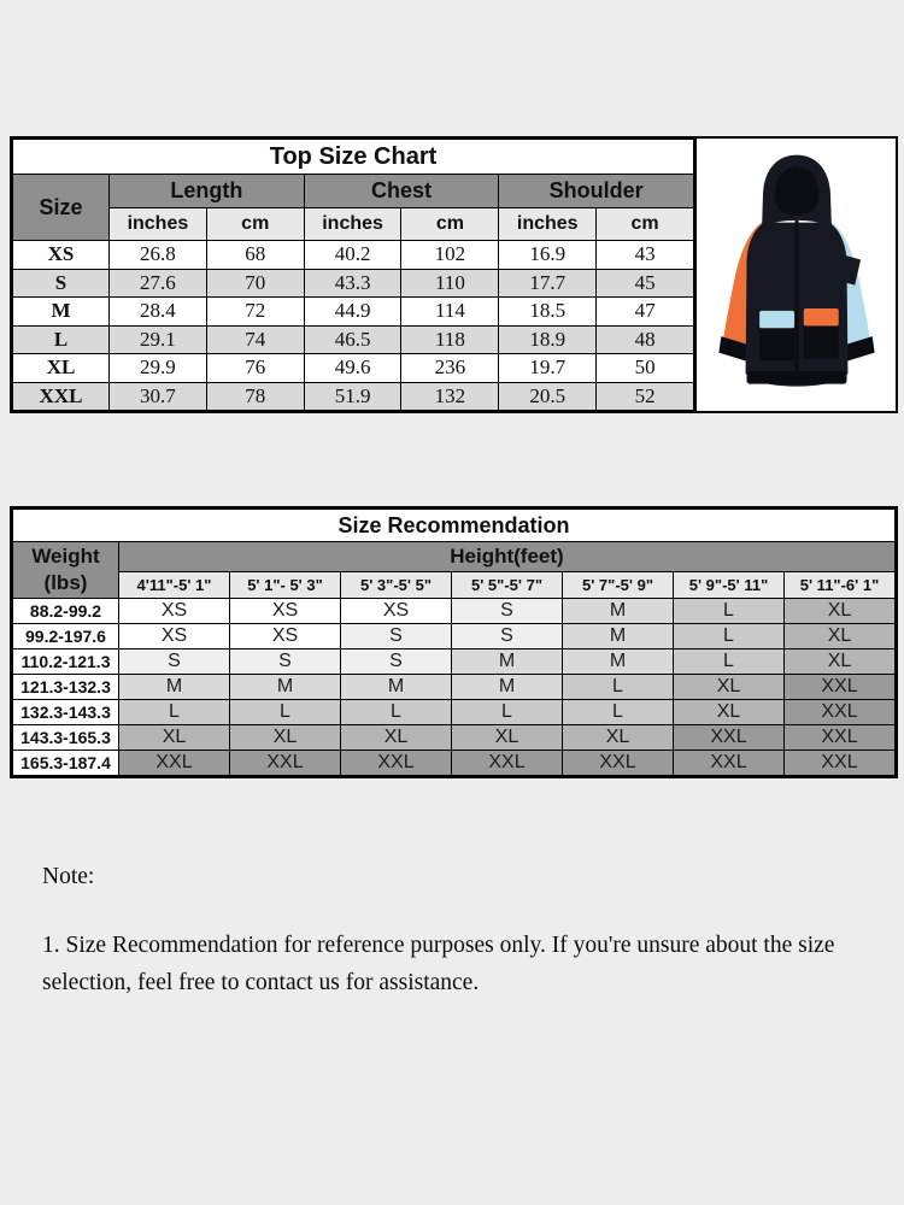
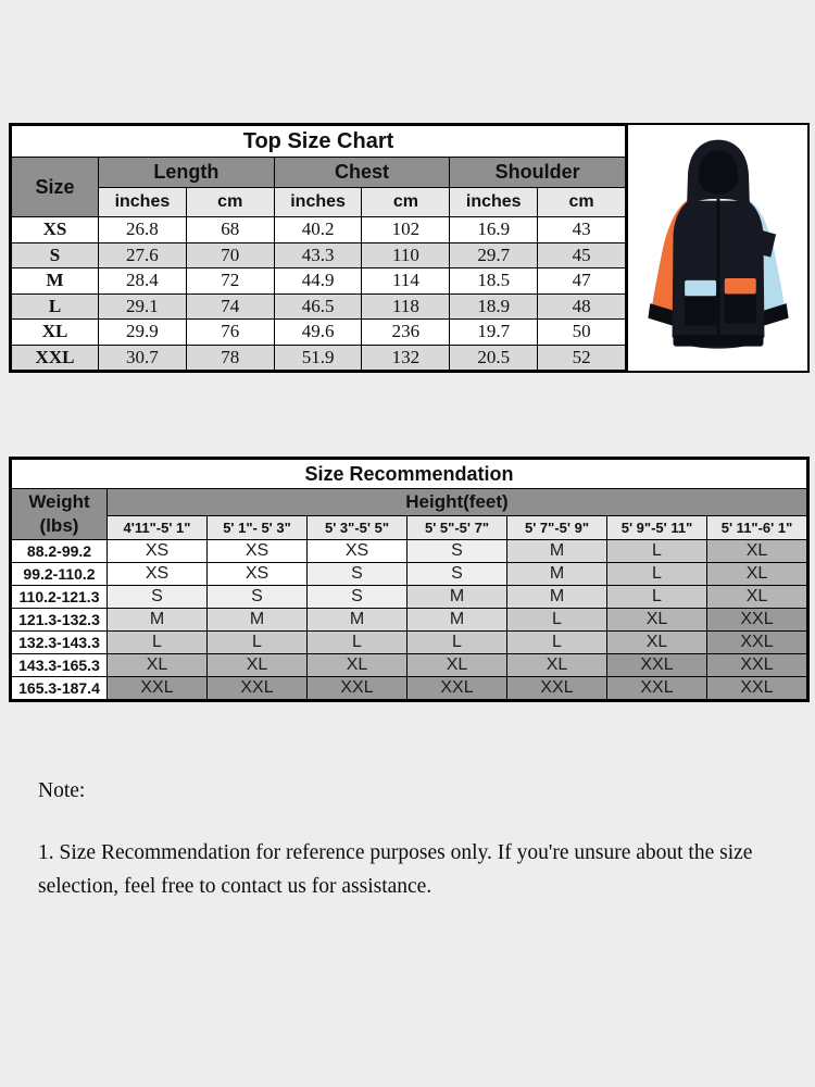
  Top Size Chart
  Size	Length	Chest	Shoulder
  inches	cm	inches	cm	inches	cm
  XS	26.8	68	40.2	102	16.9	43
- S	27.6	70	43.3	110	17.7	45
+ S	27.6	70	43.3	110	29.7	45
  M	28.4	72	44.9	114	18.5	47
  L	29.1	74	46.5	118	18.9	48
  XL	29.9	76	49.6	236	19.7	50
  XXL	30.7	78	51.9	132	20.5	52
  Size Recommendation
  Weight (lbs)	Height(feet)
  4'11"-5' 1"	5' 1"- 5' 3"	5' 3"-5' 5"	5' 5"-5' 7"	5' 7"-5' 9"	5' 9"-5' 11"	5' 11"-6' 1"
  88.2-99.2	XS	XS	XS	S	M	L	XL
- 99.2-197.6	XS	XS	S	S	M	L	XL
+ 99.2-110.2	XS	XS	S	S	M	L	XL
  110.2-121.3	S	S	S	M	M	L	XL
  121.3-132.3	M	M	M	M	L	XL	XXL
  132.3-143.3	L	L	L	L	L	XL	XXL
  143.3-165.3	XL	XL	XL	XL	XL	XXL	XXL
  165.3-187.4	XXL	XXL	XXL	XXL	XXL	XXL	XXL
  Note:
  1. Size Recommendation for reference purposes only. If you're unsure about the size selection, feel free to contact us for assistance.
